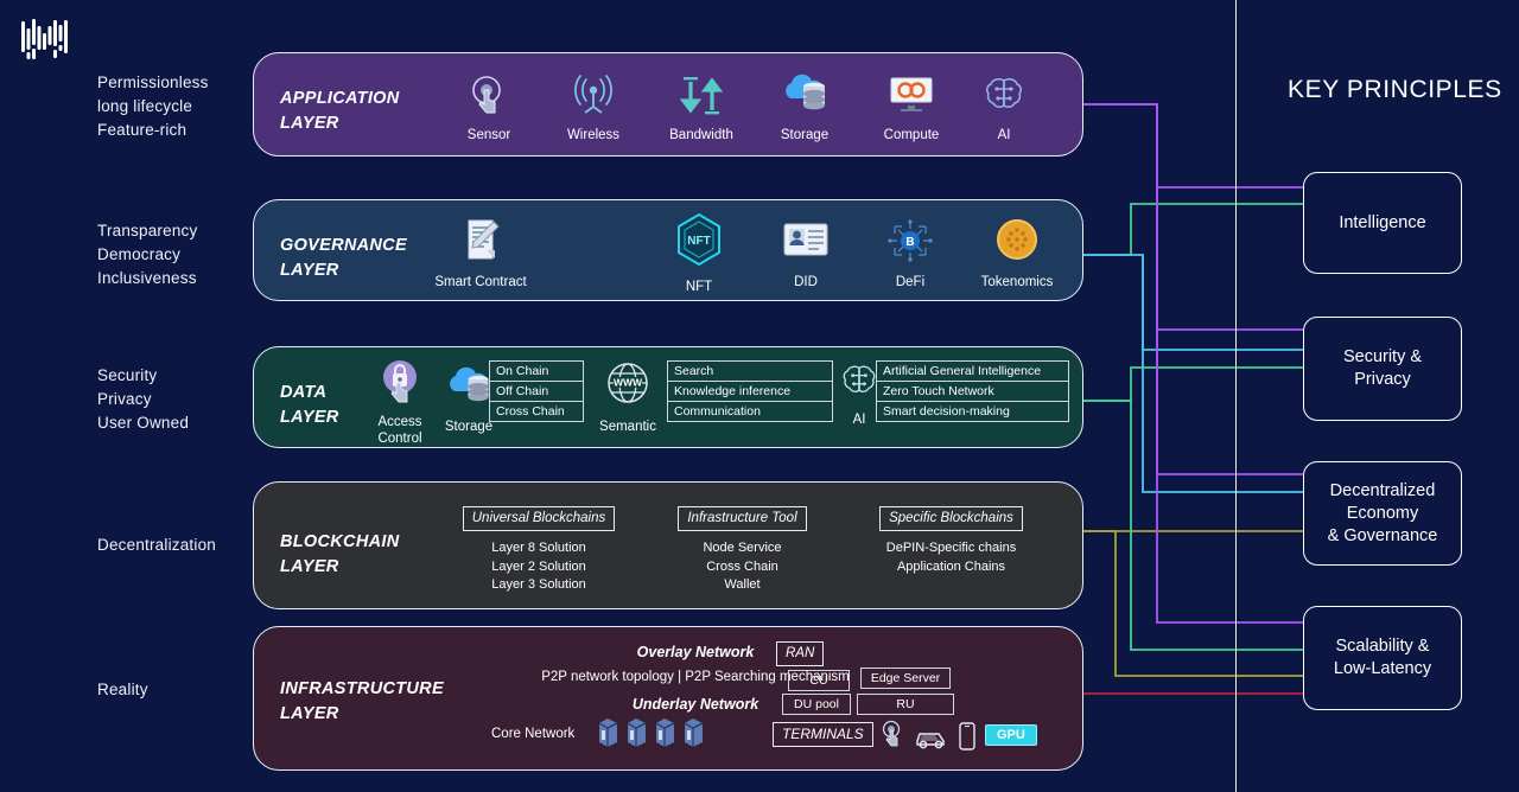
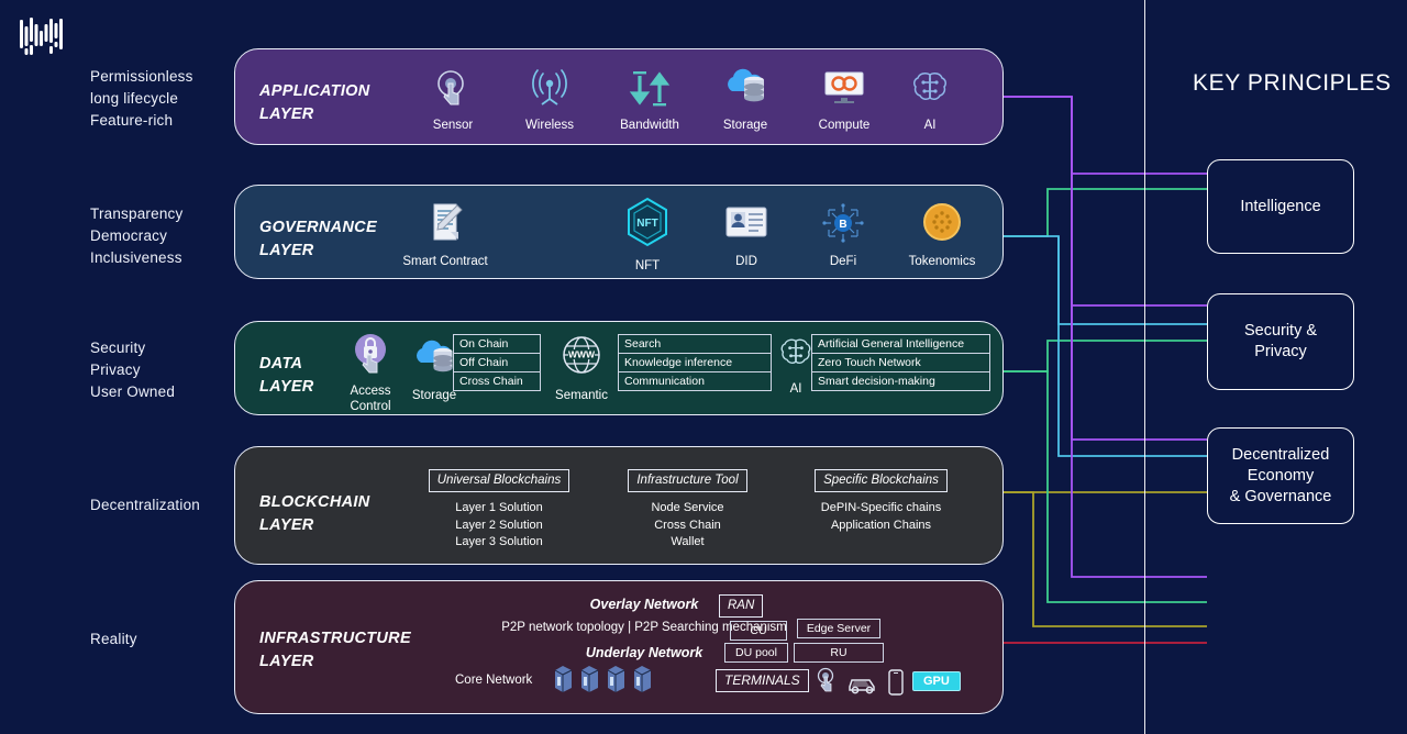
  Permissionless
  long lifecycle
  Feature-rich
  Transparency
  Democracy
  Inclusiveness
  Security
  Privacy
  User Owned
  Decentralization
  Reality
  APPLICATION
  LAYER
  Sensor
  Wireless
  Bandwidth
  Storage
  Compute
  AI
  GOVERNANCE
  LAYER
  Smart Contract
  NFT
  NFT
  DID
  B
  DeFi
  Tokenomics
  DATA
  LAYER
  Access
  Control
  Storage
  On Chain
  Off Chain
  Cross Chain
  WWW
  Semantic
  Search
  Knowledge inference
  Communication
  AI
  Artificial General Intelligence
  Zero Touch Network
  Smart decision-making
  BLOCKCHAIN
  LAYER
  Universal Blockchains
- Layer 8 Solution
+ Layer 1 Solution
  Layer 2 Solution
  Layer 3 Solution
  Infrastructure Tool
  Node Service
  Cross Chain
  Wallet
  Specific Blockchains
  DePIN-Specific chains
  Application Chains
  INFRASTRUCTURE
  LAYER
  Overlay Network
  P2P network topology | P2P Searching mechanism
  Underlay Network
  Core Network
  RAN
  CU
  Edge Server
  DU pool
  RU
  TERMINALS
  GPU
  KEY PRINCIPLES
  Intelligence
  Security &
  Privacy
  Decentralized
  Economy
  & Governance
- Scalability &
- Low-Latency
